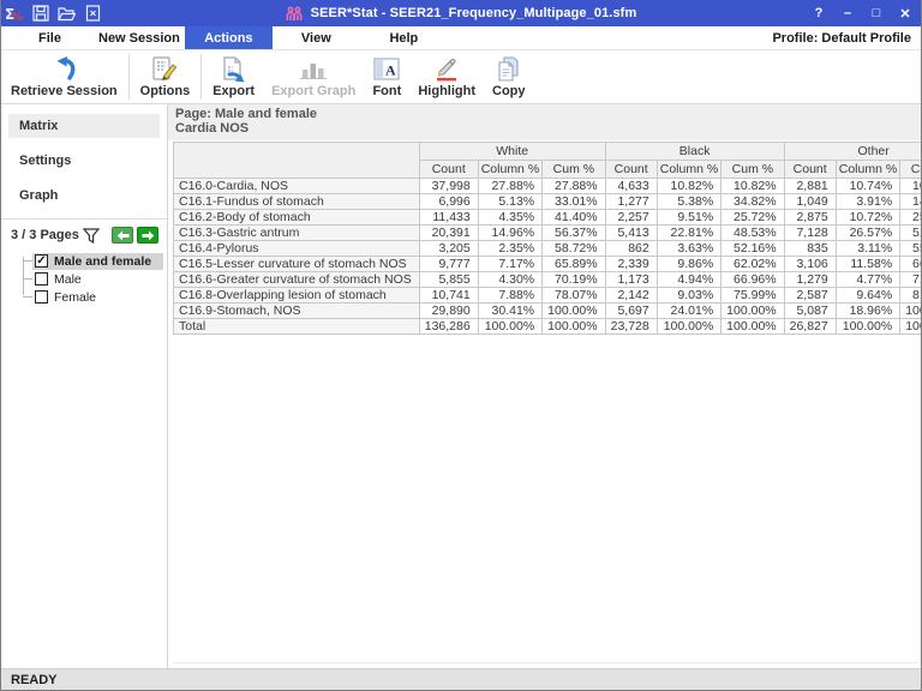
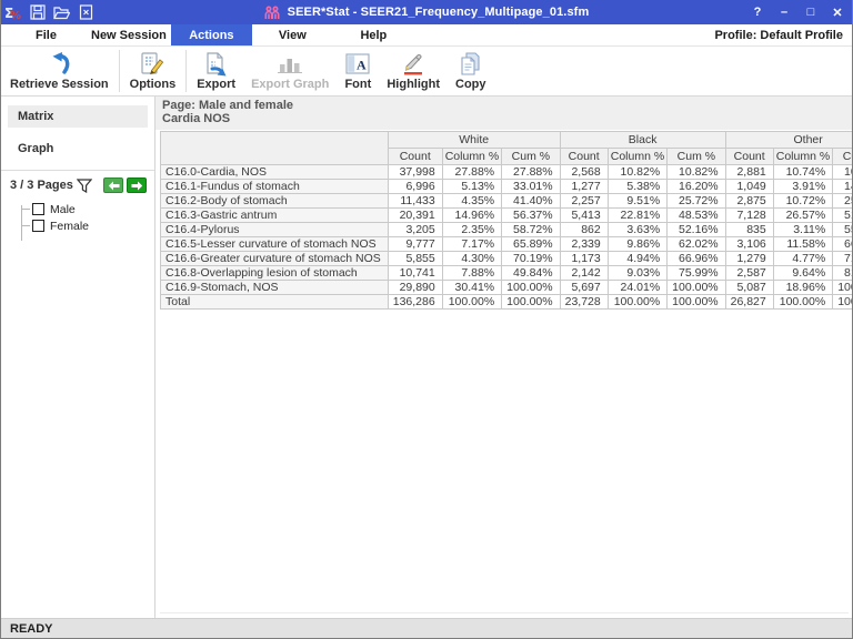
  Σ
  %
  SEER*Stat - SEER21_Frequency_Multipage_01.sfm
  ?
  –
  □
  ✕
  File
  New Session
  Actions
  View
  Help
  Profile: Default Profile
  Retrieve Session
  Options
  Export
  Export Graph
  A
  Font
  Highlight
  Copy
  Matrix
- Settings
  Graph
  3 / 3 Pages
- ✓
- Male and female
  Male
  Female
  Page: Male and female
  Cardia NOS
  	White	Black	Other
  Count	Column %	Cum %	Count	Column %	Cum %	Count	Column %	C
- C16.0-Cardia, NOS	37,998	27.88%	27.88%	4,633	10.82%	10.82%	2,881	10.74%	1
+ C16.0-Cardia, NOS	37,998	27.88%	27.88%	2,568	10.82%	10.82%	2,881	10.74%	1
- C16.1-Fundus of stomach	6,996	5.13%	33.01%	1,277	5.38%	34.82%	1,049	3.91%	1
+ C16.1-Fundus of stomach	6,996	5.13%	33.01%	1,277	5.38%	16.20%	1,049	3.91%	1
  C16.2-Body of stomach	11,433	4.35%	41.40%	2,257	9.51%	25.72%	2,875	10.72%	2
  C16.3-Gastric antrum	20,391	14.96%	56.37%	5,413	22.81%	48.53%	7,128	26.57%	5
  C16.4-Pylorus	3,205	2.35%	58.72%	862	3.63%	52.16%	835	3.11%	5
  C16.5-Lesser curvature of stomach NOS	9,777	7.17%	65.89%	2,339	9.86%	62.02%	3,106	11.58%	6
  C16.6-Greater curvature of stomach NOS	5,855	4.30%	70.19%	1,173	4.94%	66.96%	1,279	4.77%	7
- C16.8-Overlapping lesion of stomach	10,741	7.88%	78.07%	2,142	9.03%	75.99%	2,587	9.64%	8
+ C16.8-Overlapping lesion of stomach	10,741	7.88%	49.84%	2,142	9.03%	75.99%	2,587	9.64%	8
  C16.9-Stomach, NOS	29,890	30.41%	100.00%	5,697	24.01%	100.00%	5,087	18.96%	10
  Total	136,286	100.00%	100.00%	23,728	100.00%	100.00%	26,827	100.00%	10
  READY
